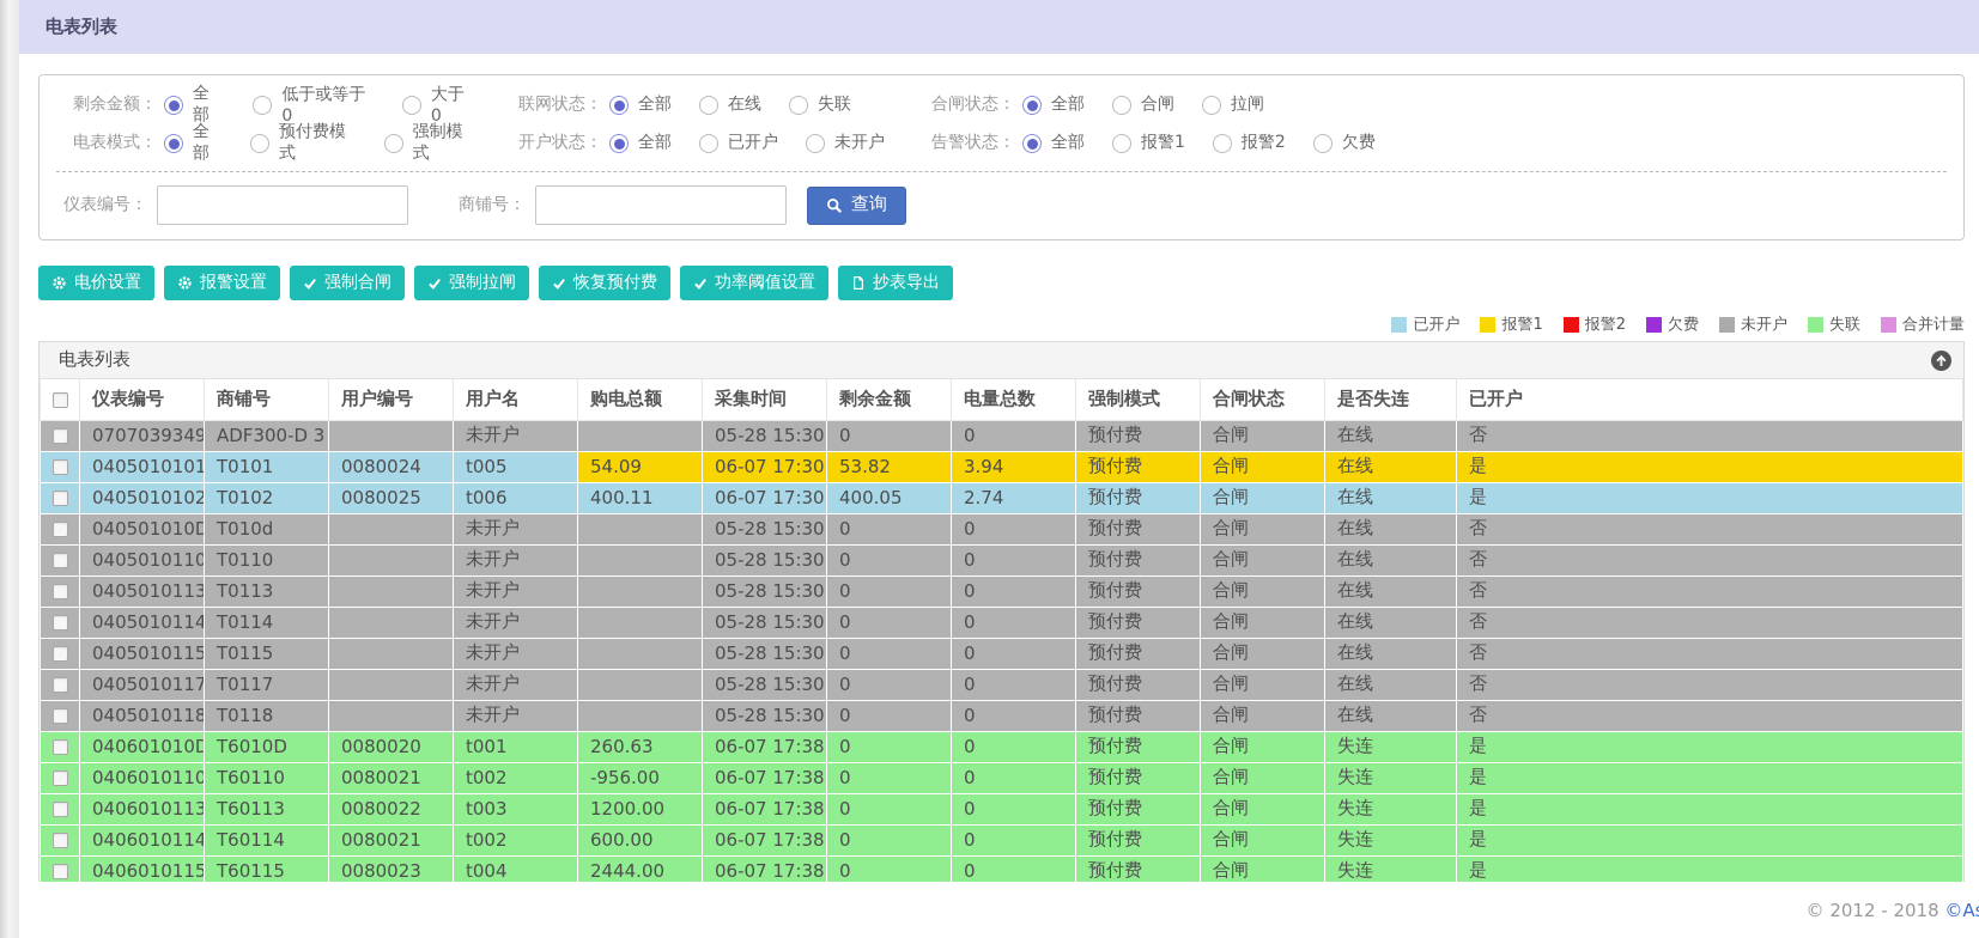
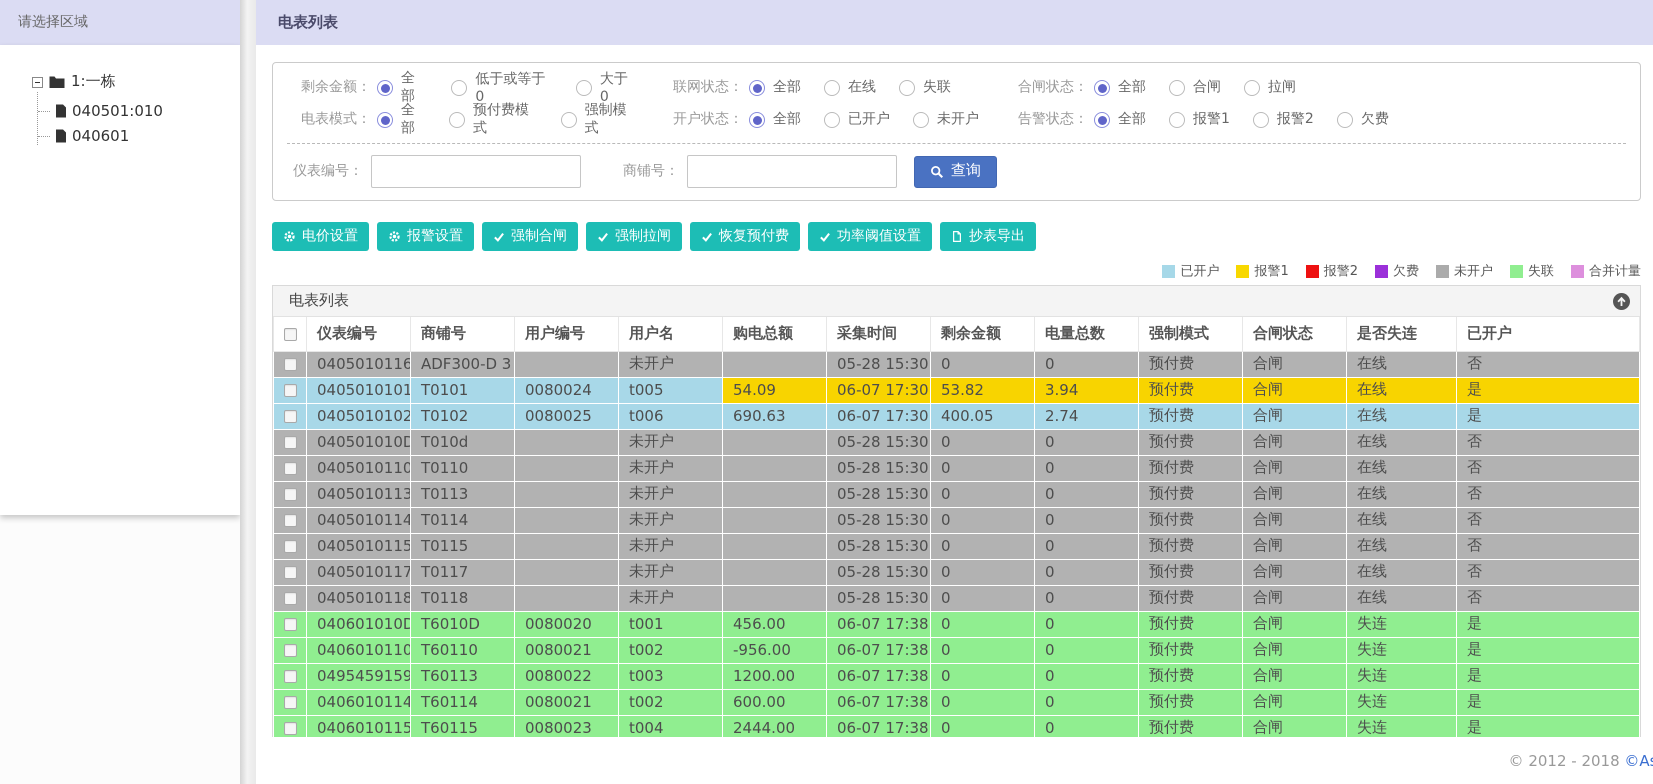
+ 请选择区域
+ 1:一栋
+ 040501:010
+ 040601
  电表列表
  剩余金额：
  全部
  低于或等于0
  大于0
  联网状态：
  全部
  在线
  失联
  合闸状态：
  全部
  合闸
  拉闸
  电表模式：
  全部
  预付费模式
  强制模式
  开户状态：
  全部
  已开户
  未开户
  告警状态：
  全部
  报警1
  报警2
  欠费
  仪表编号：
  商铺号：
  查询
  电价设置
  报警设置
  强制合闸
  强制拉闸
  恢复预付费
  功率阈值设置
  抄表导出
  已开户
  报警1
  报警2
  欠费
  未开户
  失联
  合并计量
  电表列表
  	仪表编号	商铺号	用户编号	用户名	购电总额	采集时间	剩余金额	电量总数	强制模式	合闸状态	是否失连	已开户
- 	0707039349	ADF300-D 3		未开户		05-28 15:30	0	0	预付费	合闸	在线	否
+ 	0405010116	ADF300-D 3		未开户		05-28 15:30	0	0	预付费	合闸	在线	否
  	0405010101	T0101	0080024	t005	54.09	06-07 17:30	53.82	3.94	预付费	合闸	在线	是
- 	0405010102	T0102	0080025	t006	400.11	06-07 17:30	400.05	2.74	预付费	合闸	在线	是
+ 	0405010102	T0102	0080025	t006	690.63	06-07 17:30	400.05	2.74	预付费	合闸	在线	是
  	040501010D	T010d		未开户		05-28 15:30	0	0	预付费	合闸	在线	否
  	0405010110	T0110		未开户		05-28 15:30	0	0	预付费	合闸	在线	否
  	0405010113	T0113		未开户		05-28 15:30	0	0	预付费	合闸	在线	否
  	0405010114	T0114		未开户		05-28 15:30	0	0	预付费	合闸	在线	否
  	0405010115	T0115		未开户		05-28 15:30	0	0	预付费	合闸	在线	否
  	0405010117	T0117		未开户		05-28 15:30	0	0	预付费	合闸	在线	否
  	0405010118	T0118		未开户		05-28 15:30	0	0	预付费	合闸	在线	否
- 	040601010D	T6010D	0080020	t001	260.63	06-07 17:38	0	0	预付费	合闸	失连	是
+ 	040601010D	T6010D	0080020	t001	456.00	06-07 17:38	0	0	预付费	合闸	失连	是
  	0406010110	T60110	0080021	t002	-956.00	06-07 17:38	0	0	预付费	合闸	失连	是
- 	0406010113	T60113	0080022	t003	1200.00	06-07 17:38	0	0	预付费	合闸	失连	是
+ 	0495459159	T60113	0080022	t003	1200.00	06-07 17:38	0	0	预付费	合闸	失连	是
  	0406010114	T60114	0080021	t002	600.00	06-07 17:38	0	0	预付费	合闸	失连	是
  	0406010115	T60115	0080023	t004	2444.00	06-07 17:38	0	0	预付费	合闸	失连	是
  © 2012 - 2018 ©A
